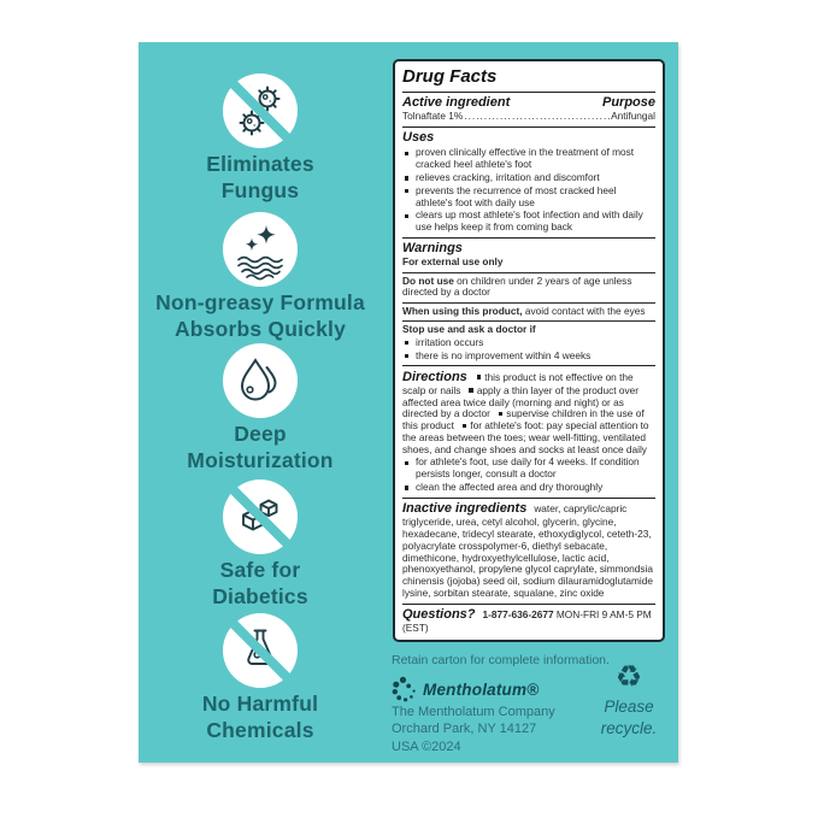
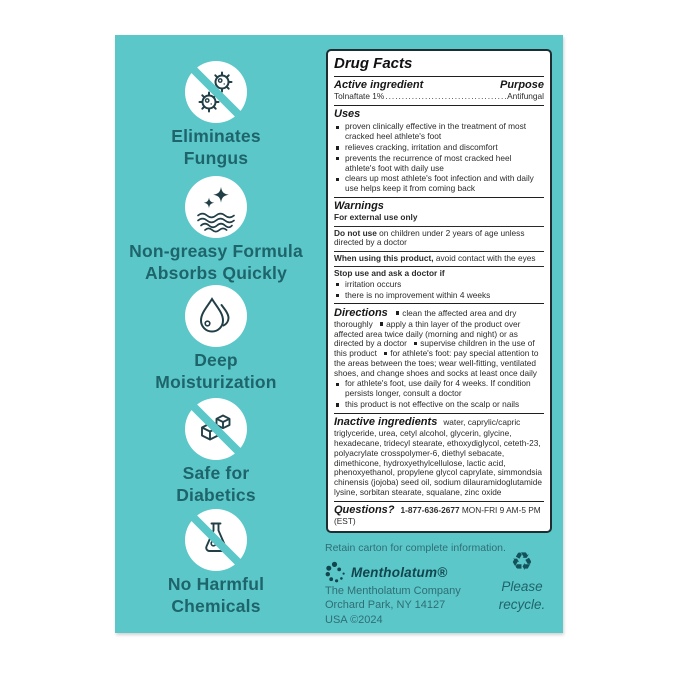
  Eliminates
  Fungus
  Non-greasy Formula
  Absorbs Quickly
  Deep
  Moisturization
  Safe for
  Diabetics
  No Harmful
  Chemicals
  Drug Facts
  Active ingredient
  Purpose
  Tolnaftate 1%
  Antifungal
  Uses
  proven clinically effective in the treatment of most cracked heel athlete's foot
  relieves cracking, irritation and discomfort
  prevents the recurrence of most cracked heel athlete's foot with daily use
  clears up most athlete's foot infection and with daily use helps keep it from coming back
  Warnings
  For external use only
  Do not use on children under 2 years of age unless directed by a doctor
  When using this product, avoid contact with the eyes
  Stop use and ask a doctor if
  irritation occurs
  there is no improvement within 4 weeks
- Directions this product is not effective on the scalp or nails apply a thin layer of the product over affected area twice daily (morning and night) or as directed by a doctor supervise children in the use of this product for athlete's foot: pay special attention to the areas between the toes; wear well-fitting, ventilated shoes, and change shoes and socks at least once daily
+ Directions clean the affected area and dry thoroughly apply a thin layer of the product over affected area twice daily (morning and night) or as directed by a doctor supervise children in the use of this product for athlete's foot: pay special attention to the areas between the toes; wear well-fitting, ventilated shoes, and change shoes and socks at least once daily
  for athlete's foot, use daily for 4 weeks. If condition persists longer, consult a doctor
- clean the affected area and dry thoroughly
+ this product is not effective on the scalp or nails
  Inactive ingredients water, caprylic/capric triglyceride, urea, cetyl alcohol, glycerin, glycine, hexadecane, tridecyl stearate, ethoxydiglycol, ceteth-23, polyacrylate crosspolymer-6, diethyl sebacate, dimethicone, hydroxyethylcellulose, lactic acid, phenoxyethanol, propylene glycol caprylate, simmondsia chinensis (jojoba) seed oil, sodium dilauramidoglutamide lysine, sorbitan stearate, squalane, zinc oxide
  Questions? 1-877-636-2677 MON-FRI 9 AM-5 PM (EST)
  Retain carton for complete information.
  Mentholatum®
  The Mentholatum Company
  Orchard Park, NY 14127
  USA ©2024
  ♻
  Please
  recycle.
